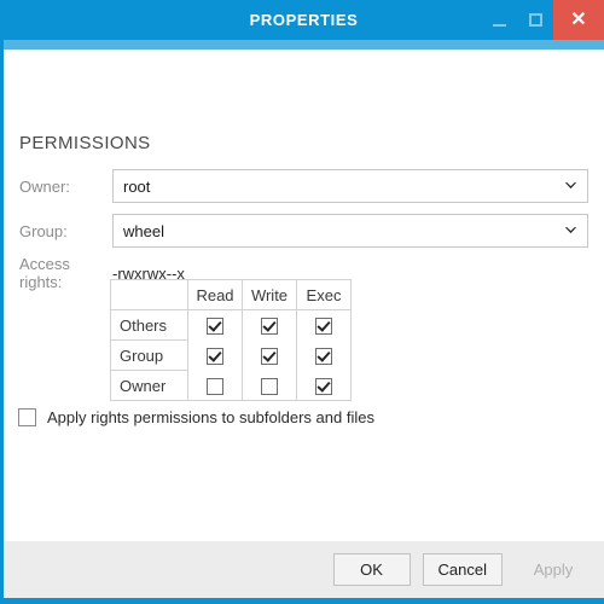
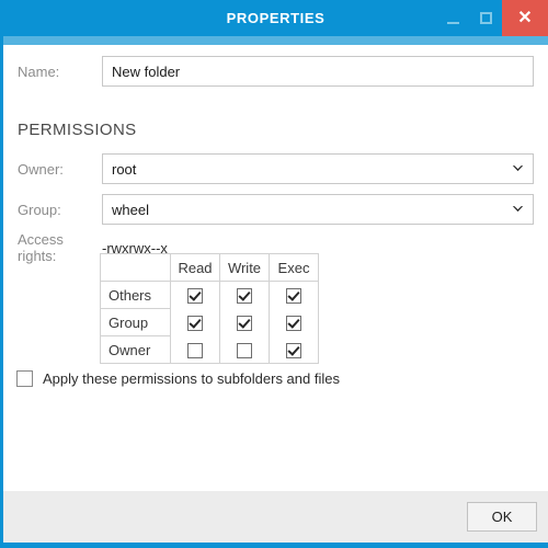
  PROPERTIES
  ✕
+ Name:
+ New folder
  PERMISSIONS
  Owner:
  root
  Group:
  wheel
  Access rights:
  -rwxrwx--x
  	Read	Write	Exec
  Others
  Group
  Owner
- Apply rights permissions to subfolders and files
+ Apply these permissions to subfolders and files
  OK
- Cancel
- Apply
